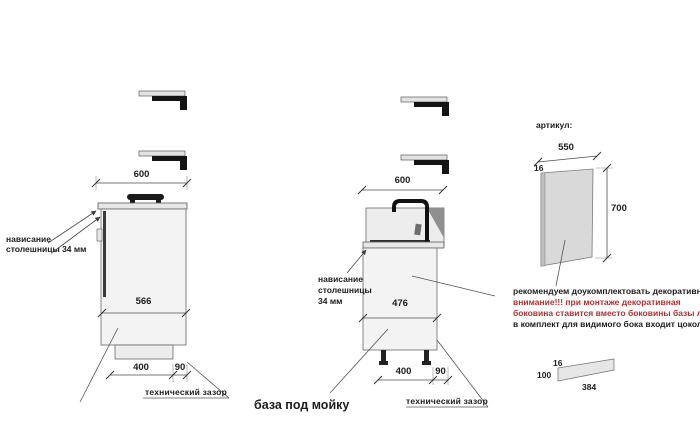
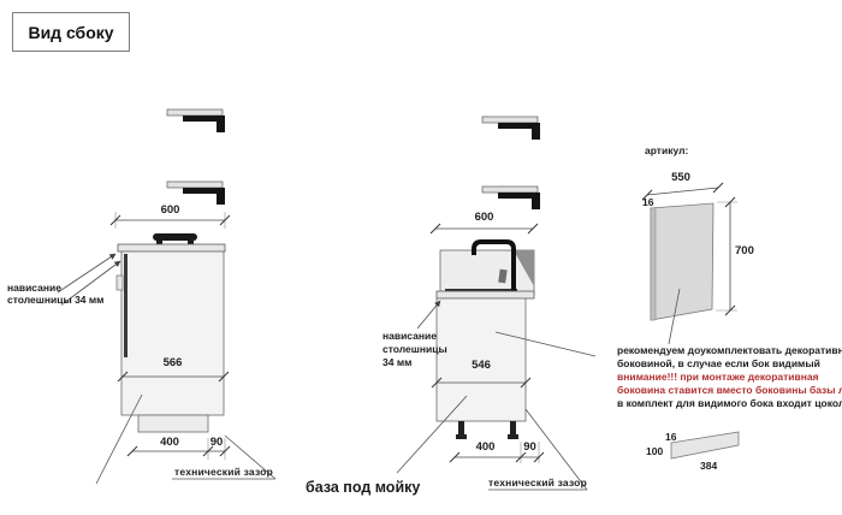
+ Вид сбоку
  600
  566
  400
  90
  нависание
  столешницы 34 мм
  технический зазор
  600
- 476
+ 546
  400
  90
  нависание
  столешницы
  34 мм
  технический зазор
  база под мойку
  артикул:
  550
  16
  700
  рекомендуем доукомплектовать декоративн
+ боковиной, в случае если бок видимый
  внимание!!! при монтаже декоративная
  боковина ставится вместо боковины базы
  в комплект для видимого бока входит цоко
  16
  100
  384
